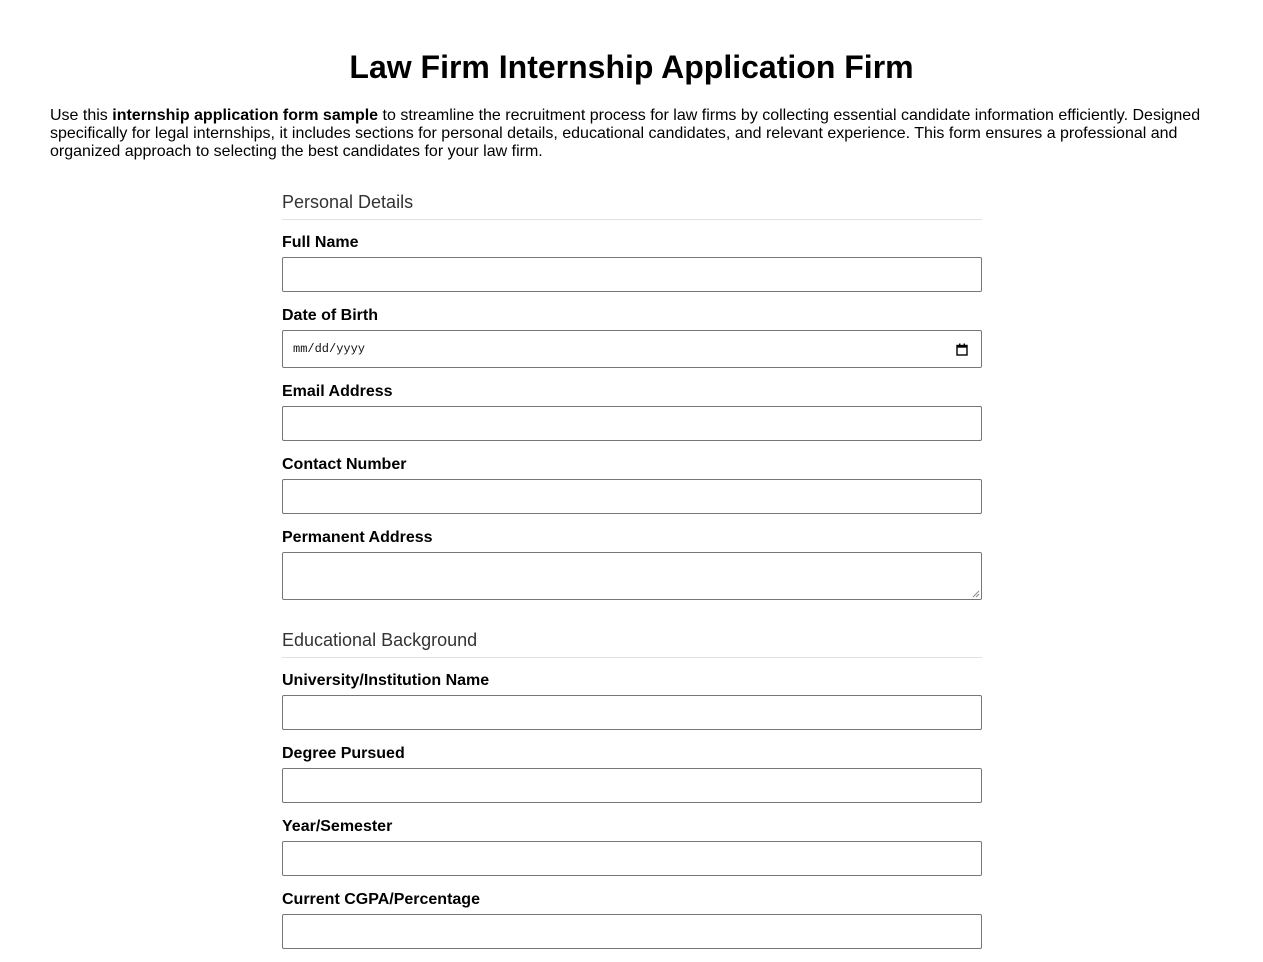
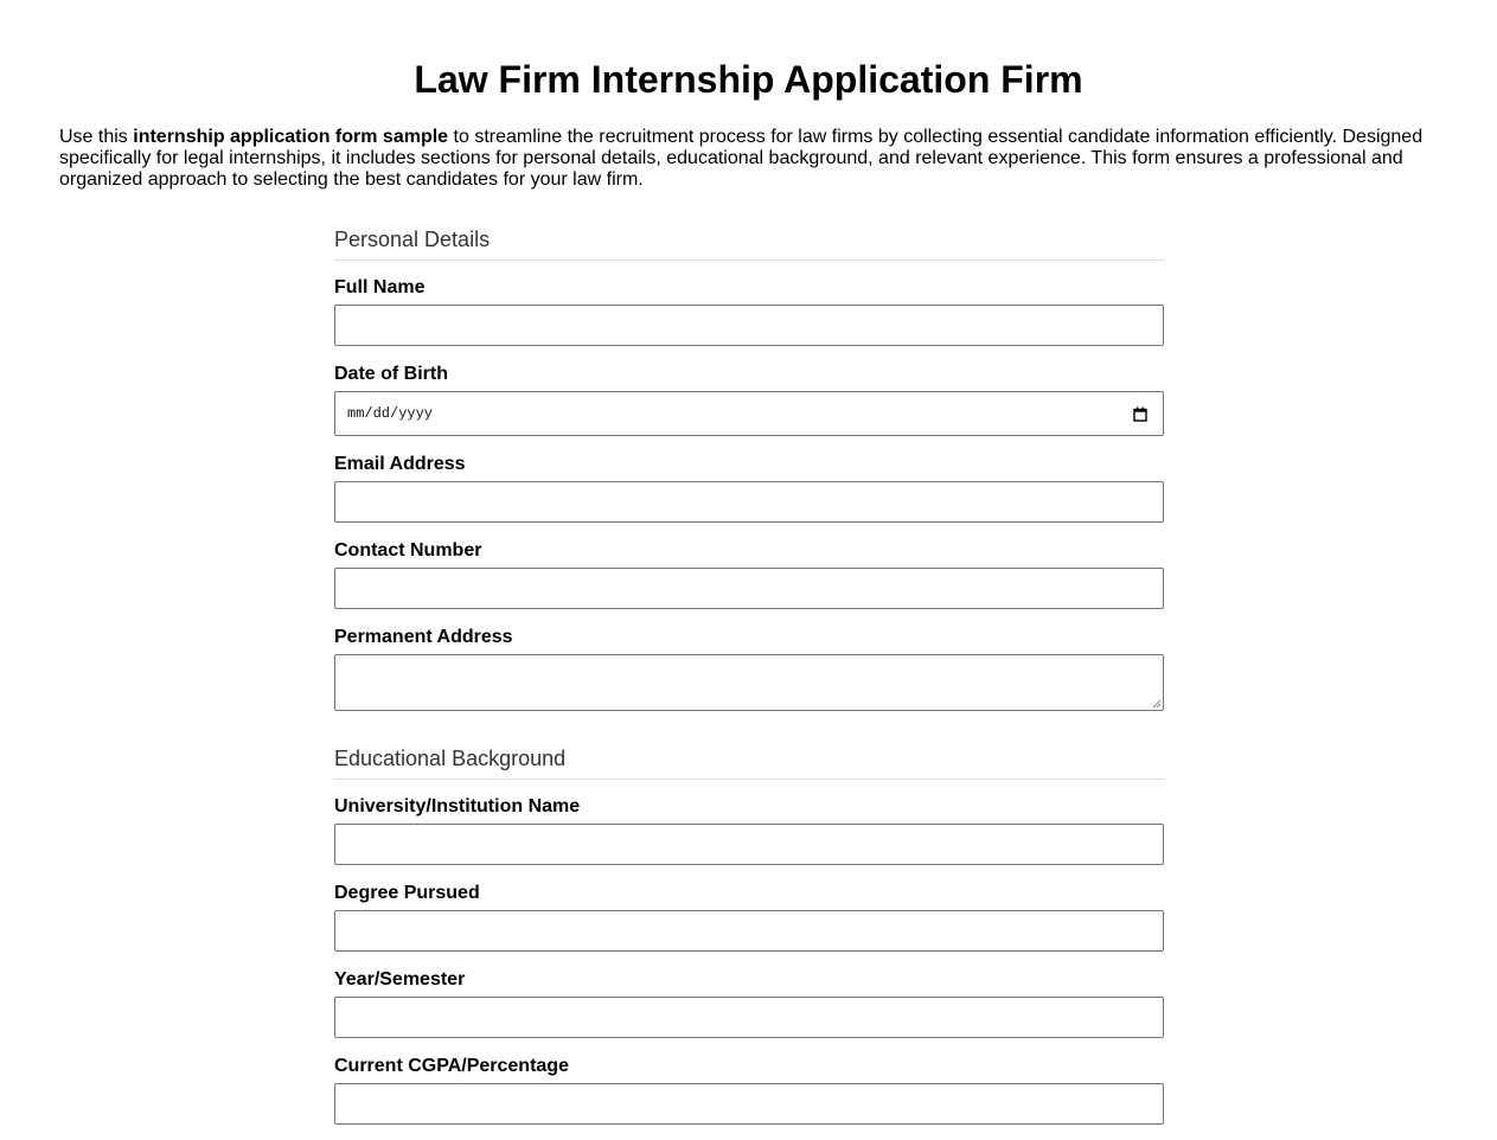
  Law Firm Internship Application Firm
- Use this internship application form sample to streamline the recruitment process for law firms by collecting essential candidate information efficiently. Designed specifically for legal internships, it includes sections for personal details, educational candidates, and relevant experience. This form ensures a professional and organized approach to selecting the best candidates for your law firm.
+ Use this internship application form sample to streamline the recruitment process for law firms by collecting essential candidate information efficiently. Designed specifically for legal internships, it includes sections for personal details, educational background, and relevant experience. This form ensures a professional and organized approach to selecting the best candidates for your law firm.
  Personal Details
  Full Name
  Date of Birth
  mm/dd/yyyy
  Email Address
  Contact Number
  Permanent Address
  Educational Background
  University/Institution Name
  Degree Pursued
  Year/Semester
  Current CGPA/Percentage
